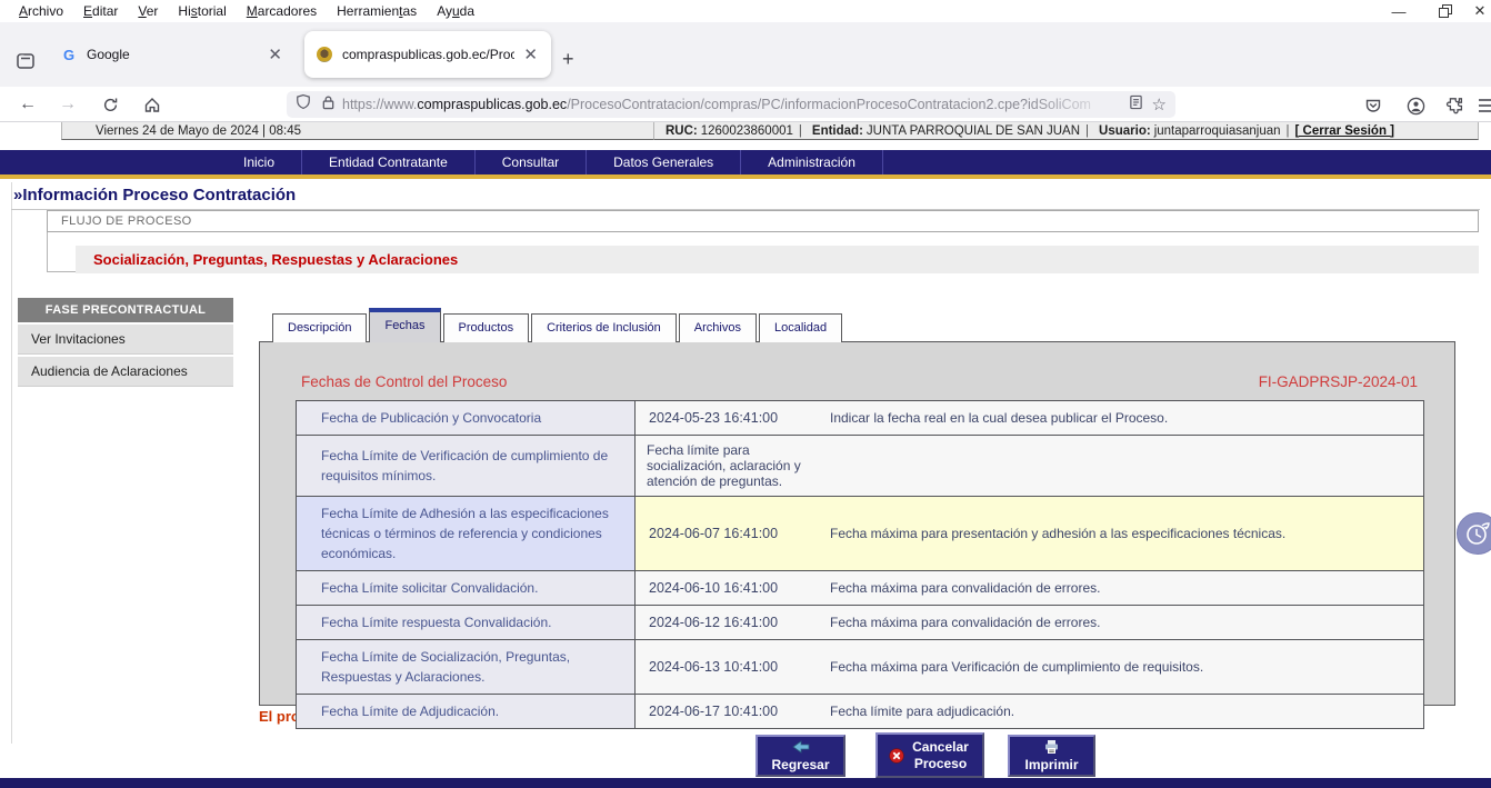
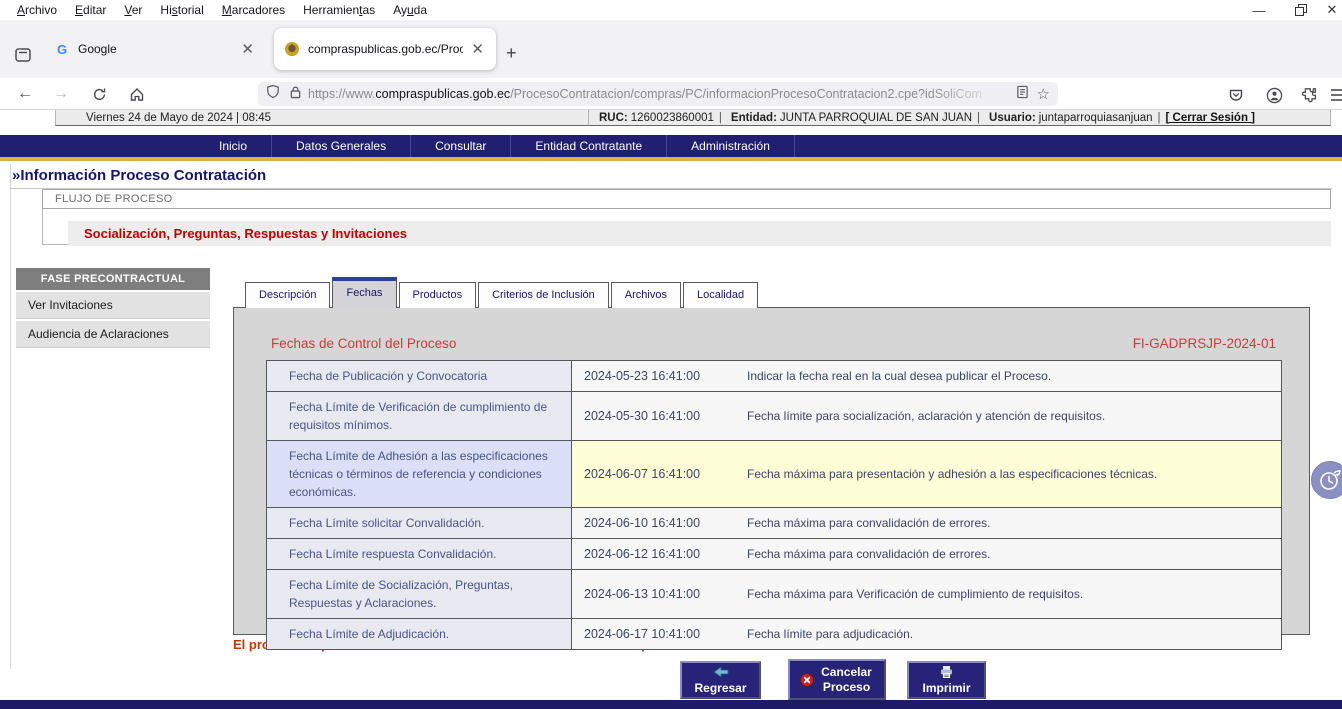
  Archivo
  Editar
  Ver
  Historial
  Marcadores
  Herramientas
  Ayuda
  —
  ✕
  G
  Google
  ✕
  compraspublicas.gob.ec/Proc
  ✕
  +
  ←
  →
  https://www.compraspublicas.gob.ec/ProcesoContratacion/compras/PC/informacionProcesoContratacion2.cpe?idSoliCom
  ☆
  Viernes 24 de Mayo de 2024 | 08:45
  RUC:
  1260023860001
  |
  Entidad:
  JUNTA PARROQUIAL DE SAN JUAN
  |
  Usuario:
  juntaparroquiasanjuan
  |
  [ Cerrar Sesión ]
  Inicio
- Entidad Contratante
+ Datos Generales
  Consultar
- Datos Generales
+ Entidad Contratante
  Administración
  »Información Proceso Contratación
  FLUJO DE PROCESO
- Socialización, Preguntas, Respuestas y Aclaraciones
+ Socialización, Preguntas, Respuestas y Invitaciones
  FASE PRECONTRACTUAL
  Ver Invitaciones
  Audiencia de Aclaraciones
  Descripción
  Fechas
  Productos
  Criterios de Inclusión
  Archivos
  Localidad
  Fechas de Control del Proceso
  FI-GADPRSJP-2024-01
  Fecha de Publicación y Convocatoria
  2024-05-23 16:41:00
  Indicar la fecha real en la cual desea publicar el Proceso.
  Fecha Límite de Verificación de cumplimiento de requisitos mínimos.
+ 2024-05-30 16:41:00
- Fecha límite para socialización, aclaración y atención de preguntas.
+ Fecha límite para socialización, aclaración y atención de requisitos.
  Fecha Límite de Adhesión a las especificaciones técnicas o términos de referencia y condiciones económicas.
  2024-06-07 16:41:00
  Fecha máxima para presentación y adhesión a las especificaciones técnicas.
  Fecha Límite solicitar Convalidación.
  2024-06-10 16:41:00
  Fecha máxima para convalidación de errores.
  Fecha Límite respuesta Convalidación.
  2024-06-12 16:41:00
  Fecha máxima para convalidación de errores.
  Fecha Límite de Socialización, Preguntas, Respuestas y Aclaraciones.
  2024-06-13 10:41:00
  Fecha máxima para Verificación de cumplimiento de requisitos.
  Fecha Límite de Adjudicación.
  2024-06-17 10:41:00
  Fecha límite para adjudicación.
  Regresar
  Cancelar Proceso
  Imprimir
